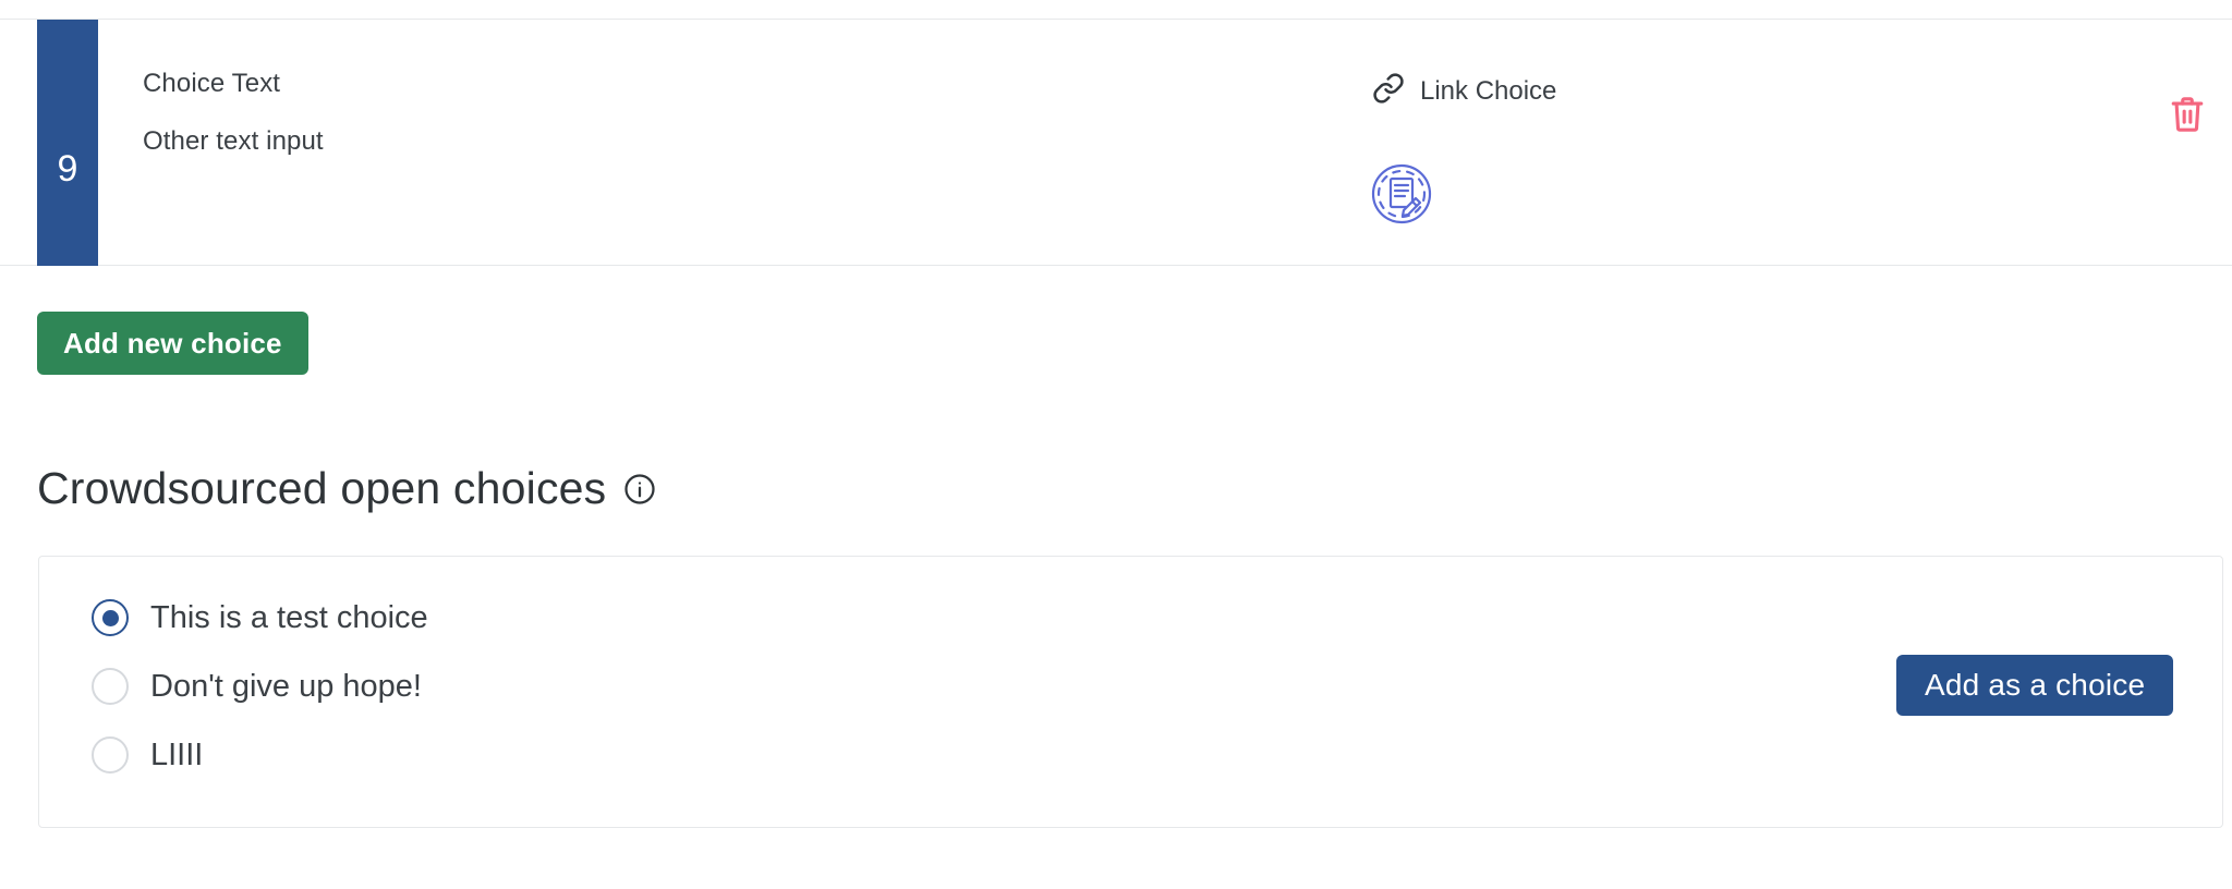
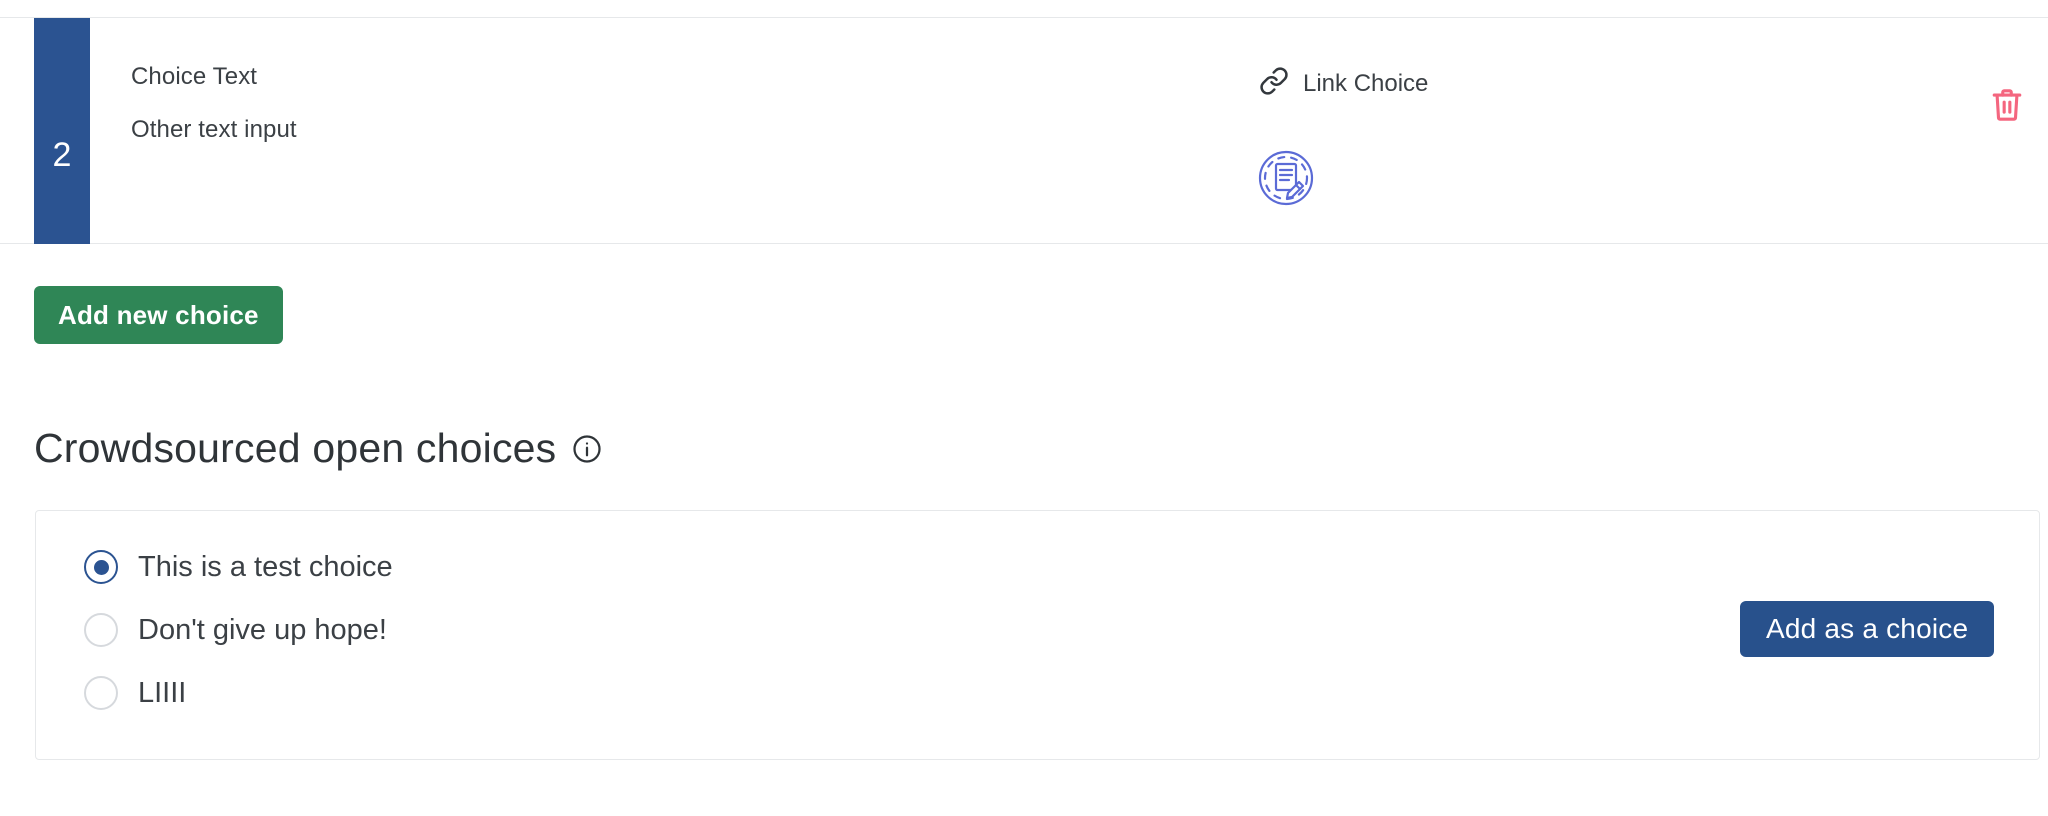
- 9
+ 2
  Choice Text
  Other text input
  Link Choice
  Add new choice
  Crowdsourced open choices
  This is a test choice
  Don't give up hope!
  LIIII
  Add as a choice
